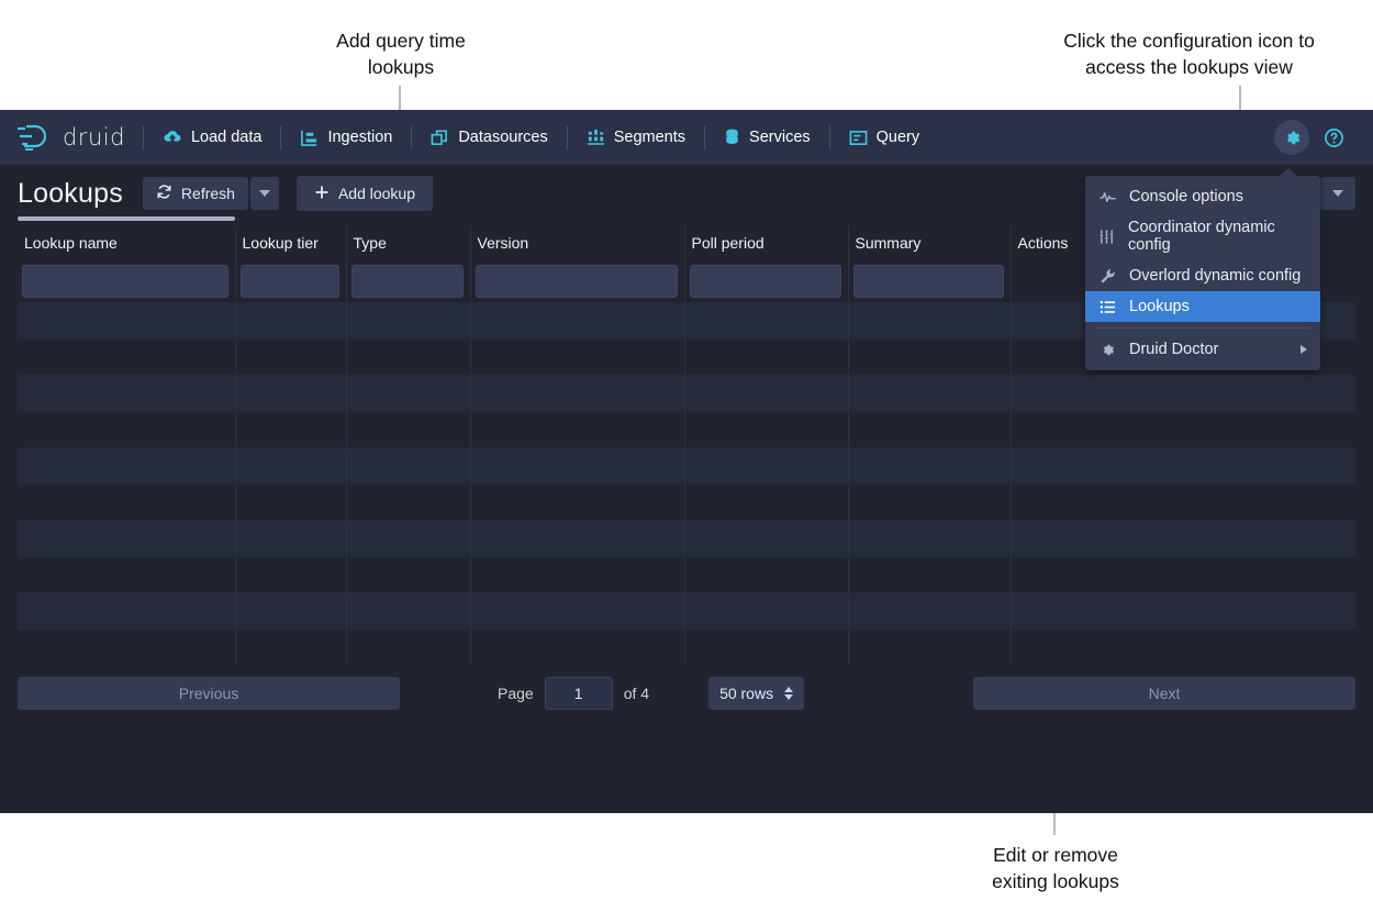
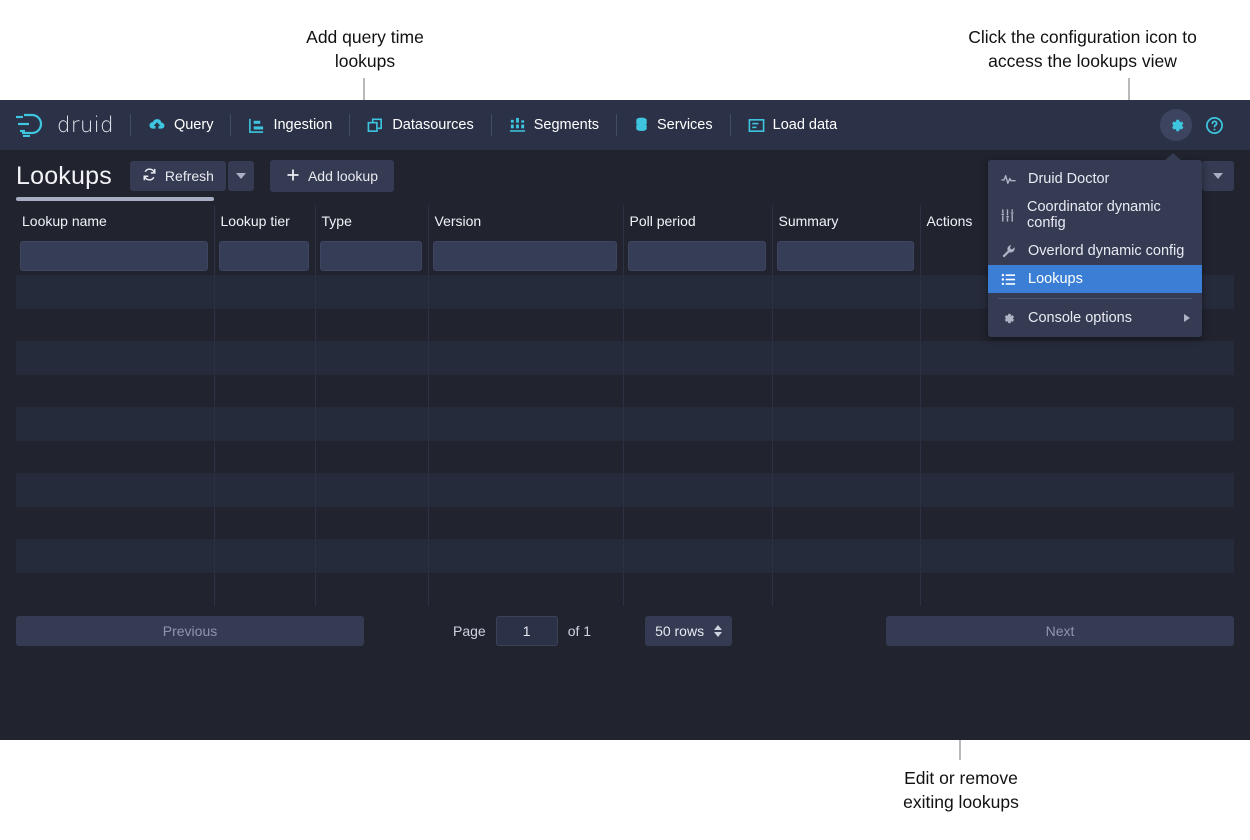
  Add query time
  lookups
  Click the configuration icon to
  access the lookups view
  Edit or remove
  exiting lookups
  druid
- Load data
+ Query
  Ingestion
  Datasources
  Segments
  Services
- Query
+ Load data
  Lookups
  Refresh
  Add lookup
  Lookup name	Lookup tier	Type	Version	Poll period	Summary	Actions
  Previous
  Page
  1
- of 4
+ of 1
  50 rows
  Next
- Console options
+ Druid Doctor
  Coordinator dynamic config
  Overlord dynamic config
  Lookups
- Druid Doctor
+ Console options
